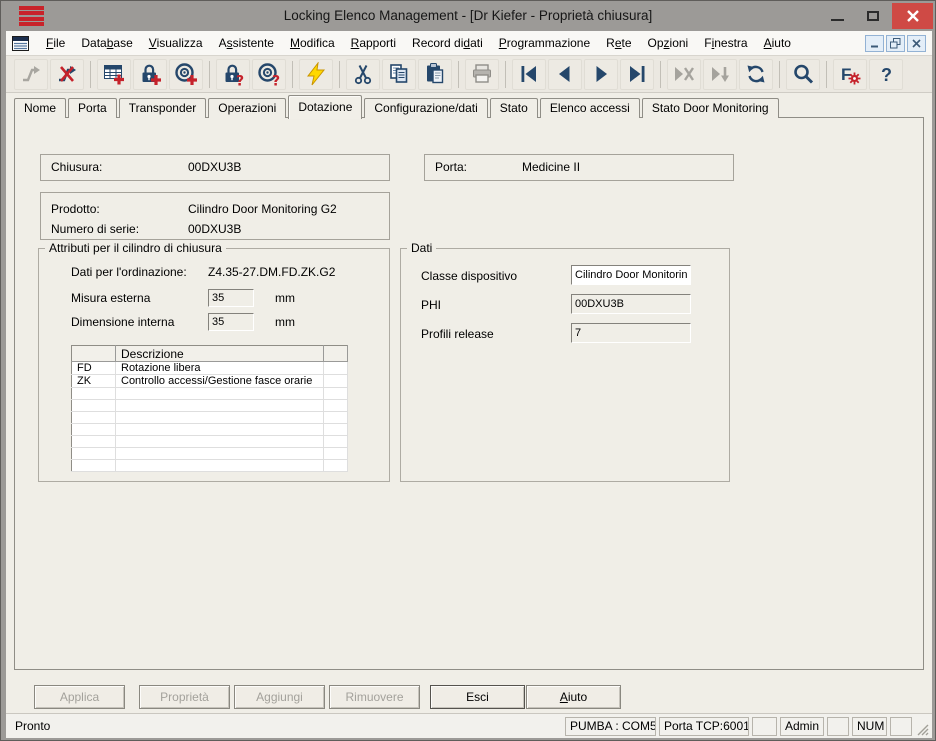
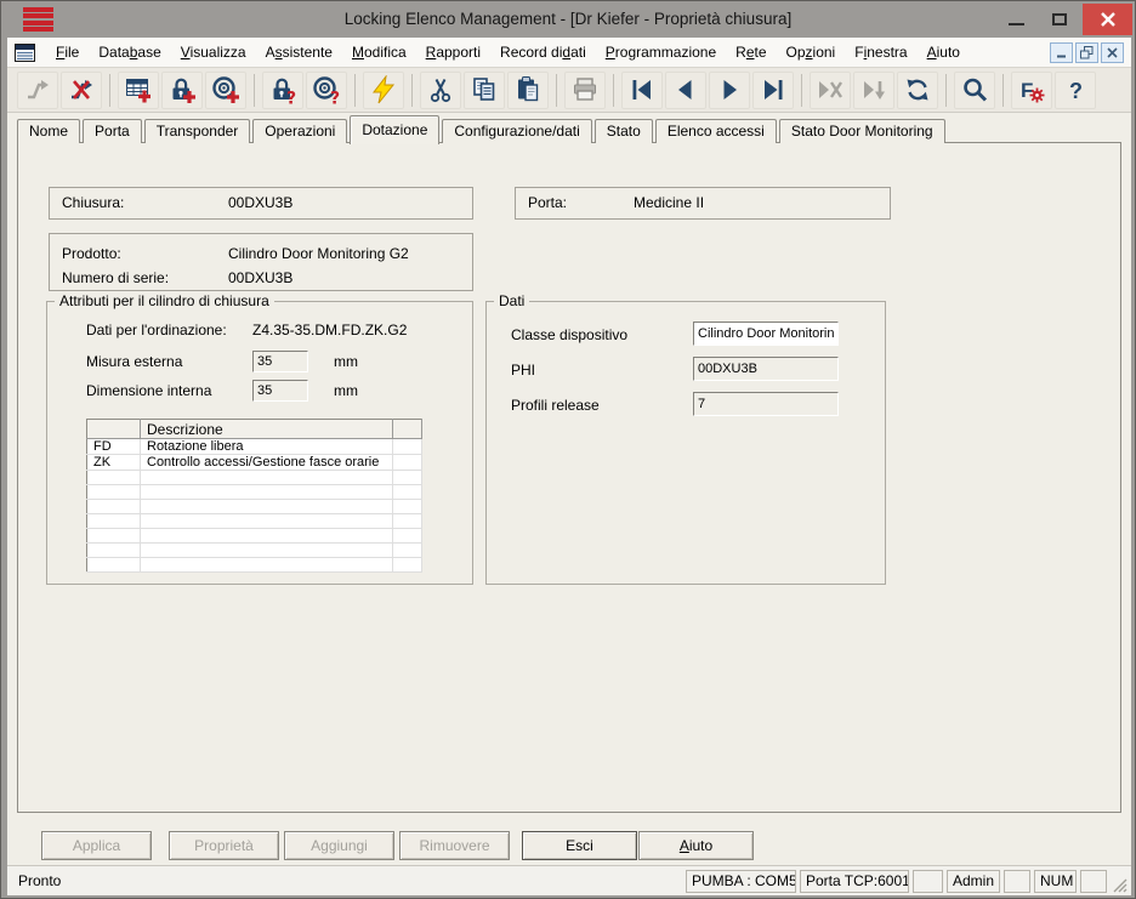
  Locking Elenco Management - [Dr Kiefer - Proprietà chiusura]
  File
  Database
  Visualizza
  Assistente
  Modifica
  Rapporti
  Record didati
  Programmazione
  Rete
  Opzioni
  Finestra
  Aiuto
  ?
  ?
  F
  ?
  Nome
  Porta
  Transponder
  Operazioni
  Dotazione
  Configurazione/dati
  Stato
  Elenco accessi
  Stato Door Monitoring
  Chiusura:
  00DXU3B
  Porta:
  Medicine II
  Prodotto:
  Cilindro Door Monitoring G2
  Numero di serie:
  00DXU3B
  Attributi per il cilindro di chiusura
  Dati per l'ordinazione:
- Z4.35-27.DM.FD.ZK.G2
+ Z4.35-35.DM.FD.ZK.G2
  Misura esterna
  35
  mm
  Dimensione interna
  35
  mm
  	Descrizione
  FD	Rotazione libera
  ZK	Controllo accessi/Gestione fasce orarie
  Dati
  Classe dispositivo
  Cilindro Door Monitorin
  PHI
  00DXU3B
  Profili release
  7
  Applica
  Proprietà
  Aggiungi
  Rimuovere
  Esci
  Aiuto
  Pronto
  PUMBA : COM5
  Porta TCP:6001
  Admin
  NUM
